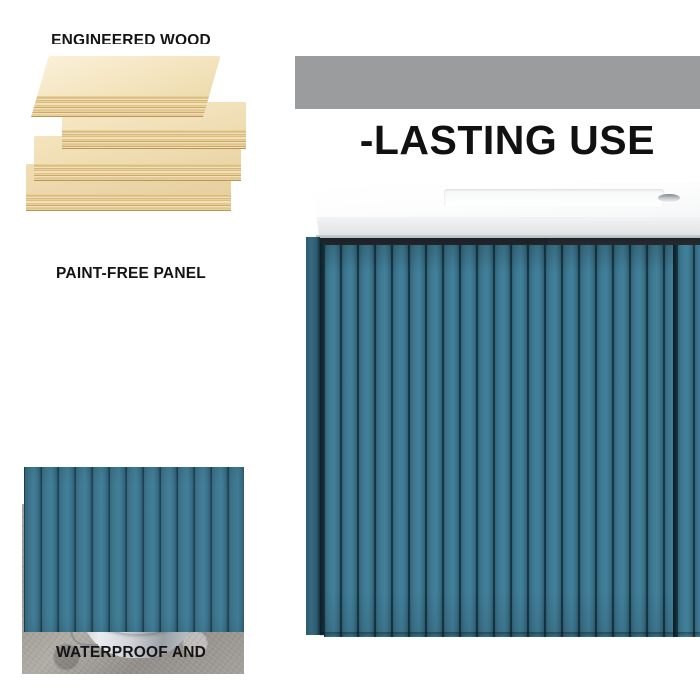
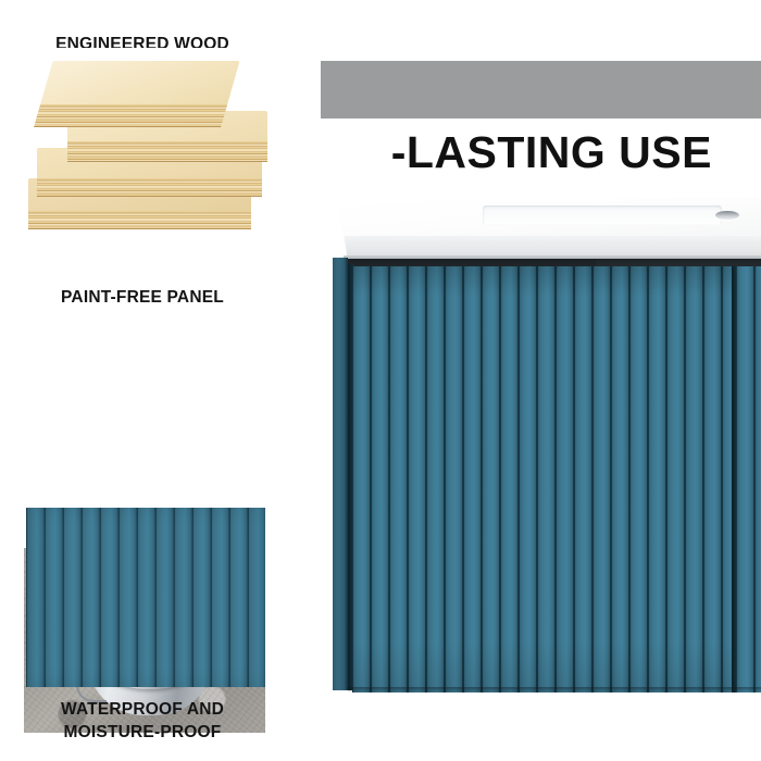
  -LASTING USE
  ENGINEERED WOOD
  PAINT-FREE PANEL
  WATERPROOF AND
+ MOISTURE-PROOF
